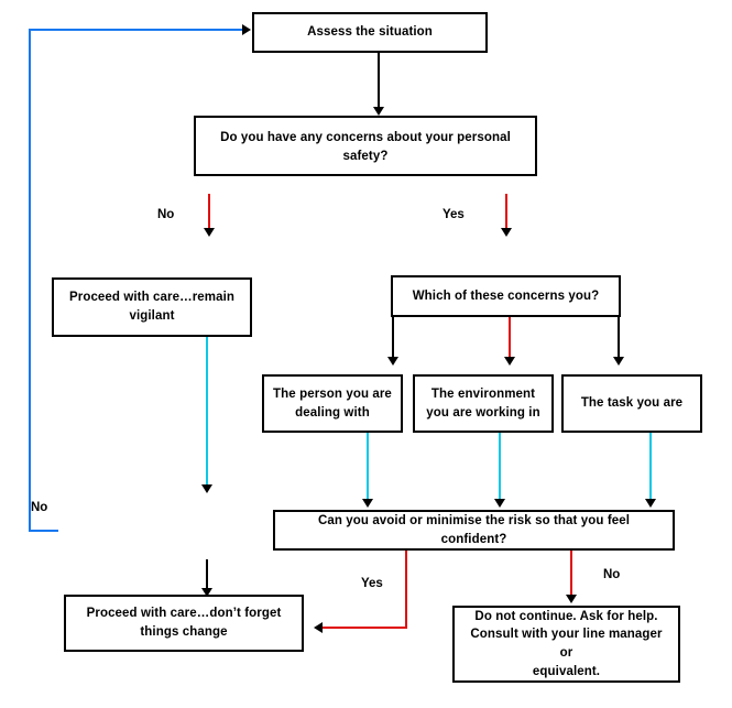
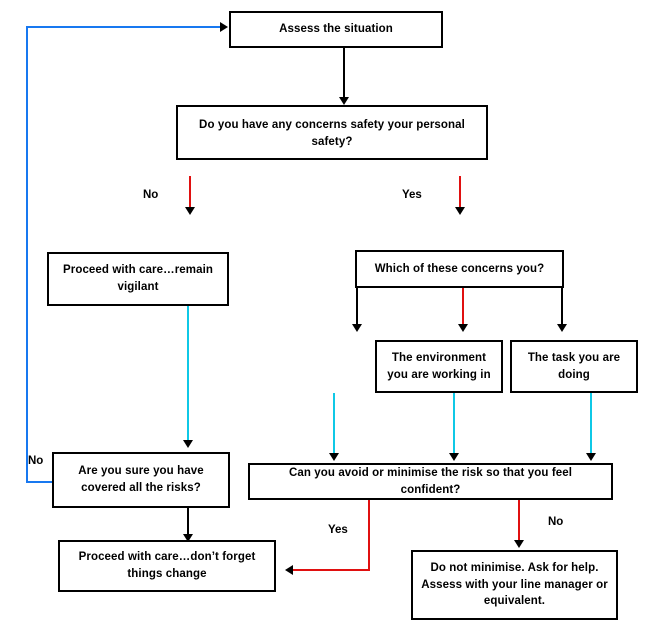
  No
  Assess the situation
- Do you have any concerns about your personal
+ Do you have any concerns safety your personal
  safety?
  No
  Yes
  Proceed with care…remain
  vigilant
  Which of these concerns you?
- The person you are
- dealing with
  The environment
  you are working in
  The task you are
+ doing
+ Are you sure you have
+ covered all the risks?
  Can you avoid or minimise the risk so that you feel confident?
  Yes
  No
  Proceed with care…don’t forget
  things change
- Do not continue. Ask for help.
+ Do not minimise. Ask for help.
- Consult with your line manager or
+ Assess with your line manager or
  equivalent.
